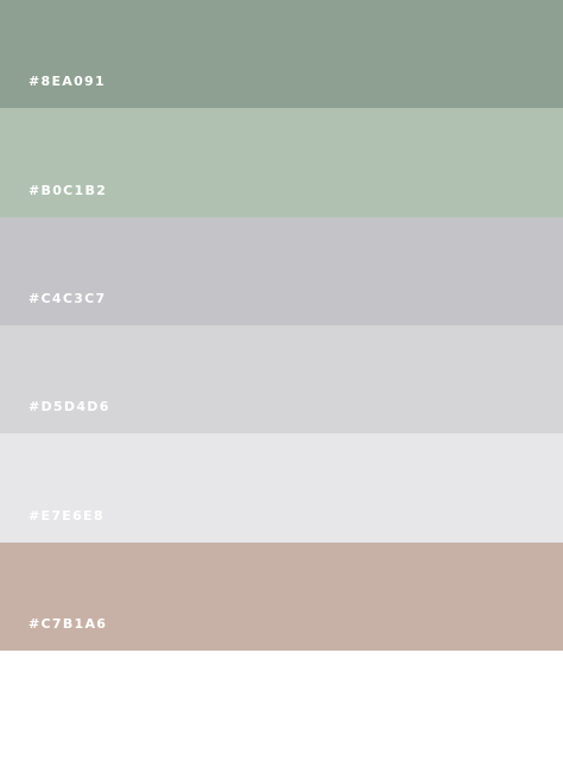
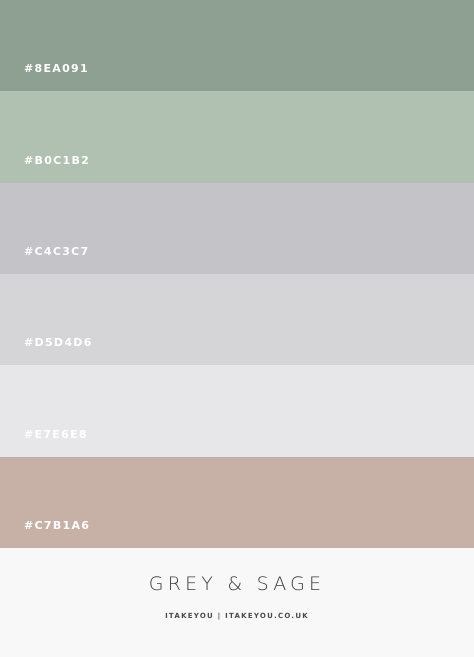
  #8EA091
  #B0C1B2
  #C4C3C7
  #D5D4D6
  #E7E6E8
  #C7B1A6
+ GREY & SAGE
+ ITAKEYOU | ITAKEYOU.CO.UK
